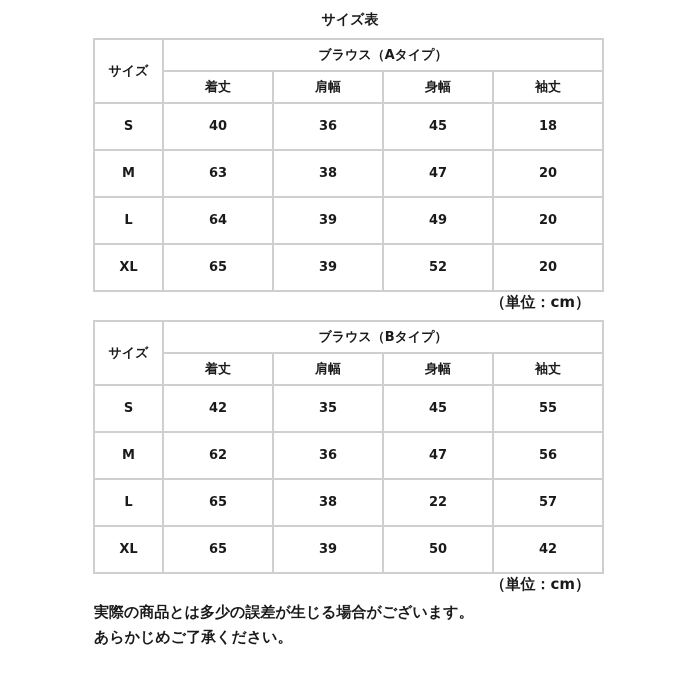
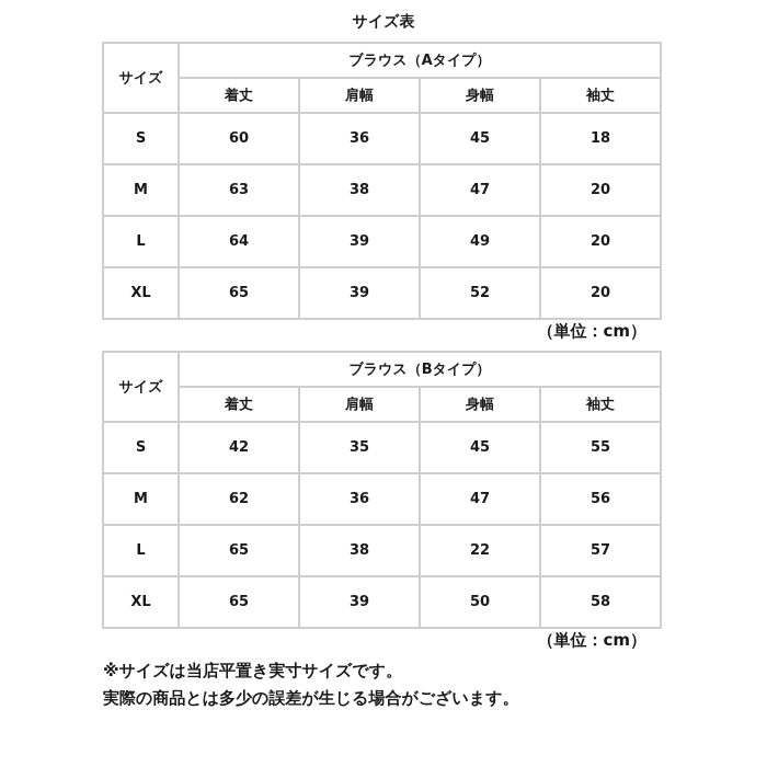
  サイズ表
  サイズ	ブラウス（Aタイプ）
  着丈	肩幅	身幅	袖丈
- S	40	36	45	18
+ S	60	36	45	18
  M	63	38	47	20
  L	64	39	49	20
  XL	65	39	52	20
  （単位：cm）
  サイズ	ブラウス（Bタイプ）
  着丈	肩幅	身幅	袖丈
  S	42	35	45	55
  M	62	36	47	56
  L	65	38	22	57
- XL	65	39	50	42
+ XL	65	39	50	58
  （単位：cm）
+ ※サイズは当店平置き実寸サイズです。
  実際の商品とは多少の誤差が生じる場合がございます。
- あらかじめご了承ください。
